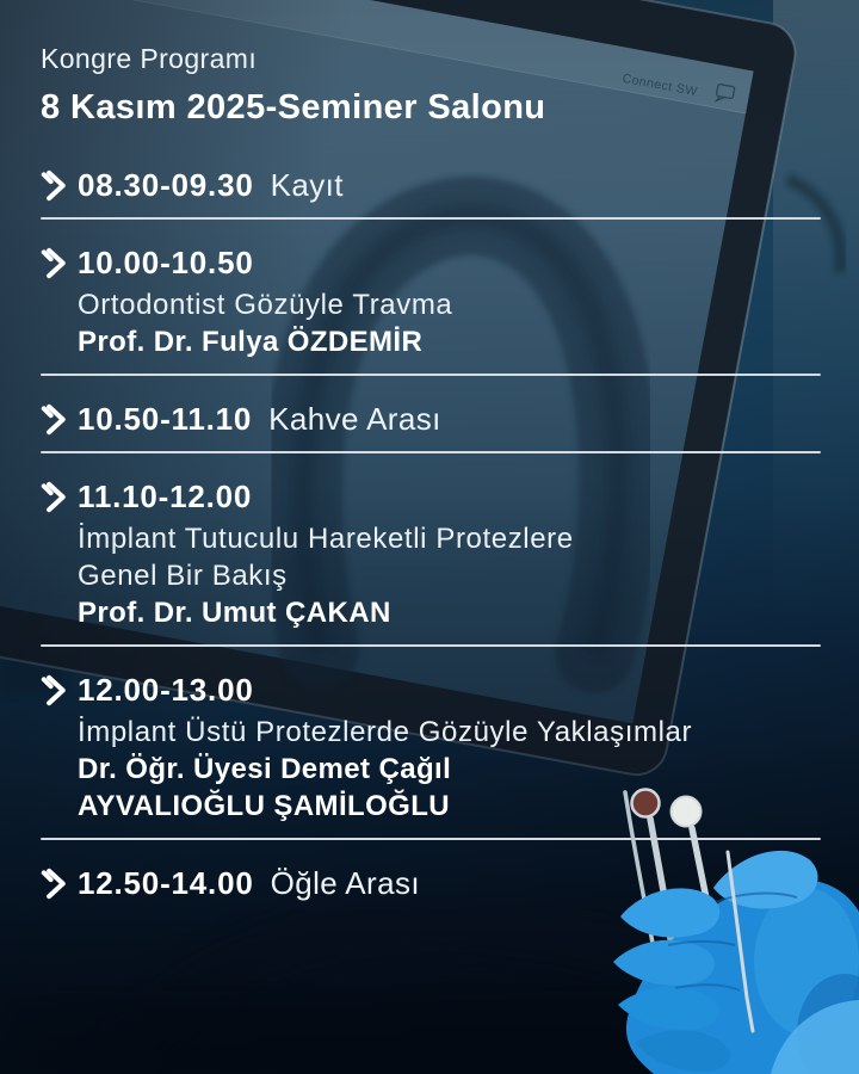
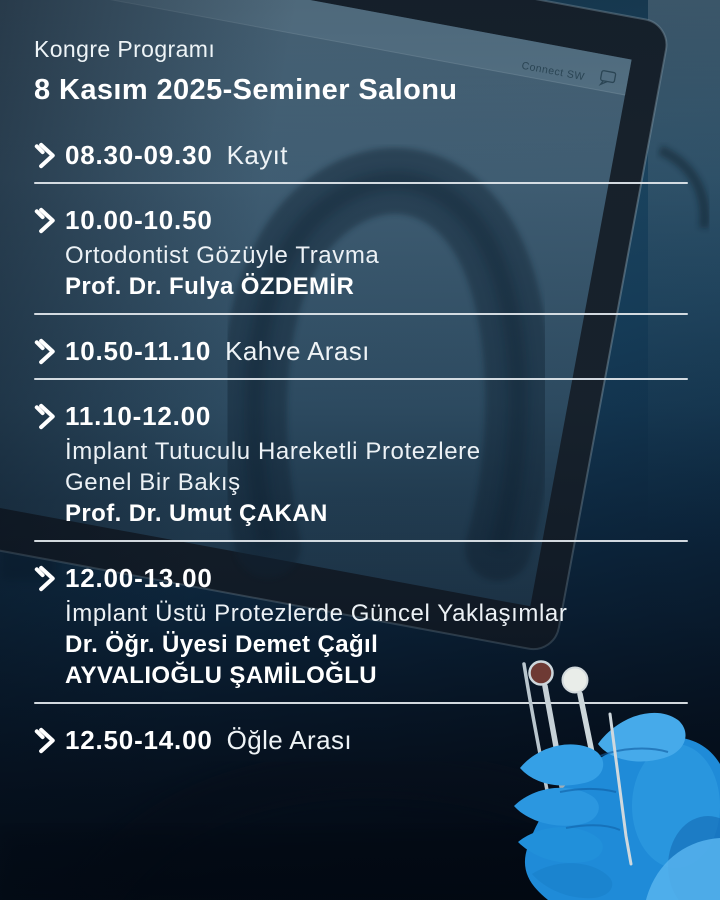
  Kongre Programı
  8 Kasım 2025-Seminer Salonu
  08.30-09.30
  Kayıt
  10.00-10.50
  Ortodontist Gözüyle Travma
  Prof. Dr. Fulya ÖZDEMİR
  10.50-11.10
  Kahve Arası
  11.10-12.00
  İmplant Tutuculu Hareketli Protezlere
  Genel Bir Bakış
  Prof. Dr. Umut ÇAKAN
  12.00-13.00
- İmplant Üstü Protezlerde Gözüyle Yaklaşımlar
+ İmplant Üstü Protezlerde Güncel Yaklaşımlar
  Dr. Öğr. Üyesi Demet Çağıl
  AYVALIOĞLU ŞAMİLOĞLU
  12.50-14.00
  Öğle Arası
